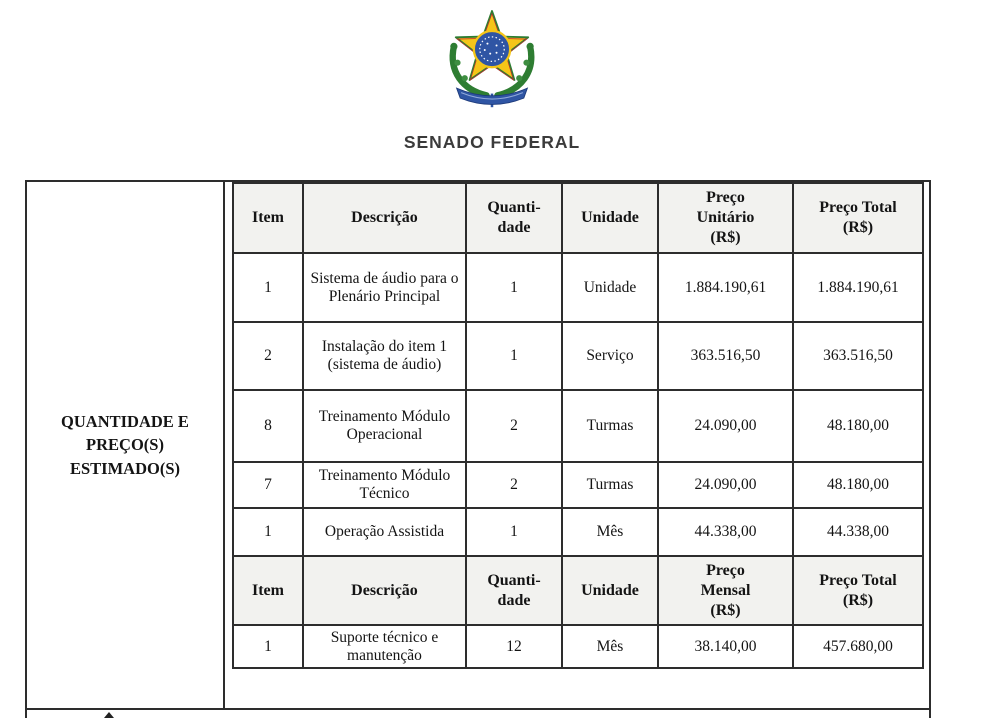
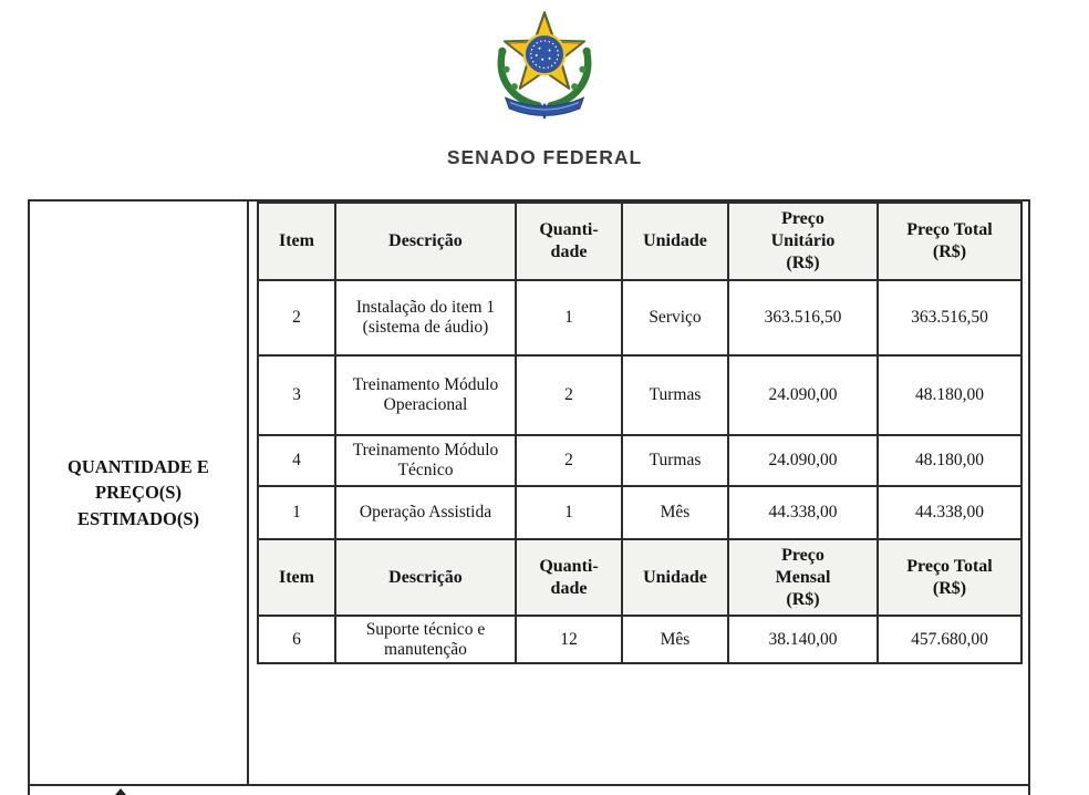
  SENADO FEDERAL
  QUANTIDADE E PREÇO(S) ESTIMADO(S)
  Item	Descrição	Quanti- dade	Unidade	Preço Unitário (R$)	Preço Total (R$)
- 1	Sistema de áudio para o Plenário Principal	1	Unidade	1.884.190,61	1.884.190,61
  2	Instalação do item 1 (sistema de áudio)	1	Serviço	363.516,50	363.516,50
- 8	Treinamento Módulo Operacional	2	Turmas	24.090,00	48.180,00
+ 3	Treinamento Módulo Operacional	2	Turmas	24.090,00	48.180,00
- 7	Treinamento Módulo Técnico	2	Turmas	24.090,00	48.180,00
+ 4	Treinamento Módulo Técnico	2	Turmas	24.090,00	48.180,00
  1	Operação Assistida	1	Mês	44.338,00	44.338,00
  Item	Descrição	Quanti- dade	Unidade	Preço Mensal (R$)	Preço Total (R$)
- 1	Suporte técnico e manutenção	12	Mês	38.140,00	457.680,00
+ 6	Suporte técnico e manutenção	12	Mês	38.140,00	457.680,00
